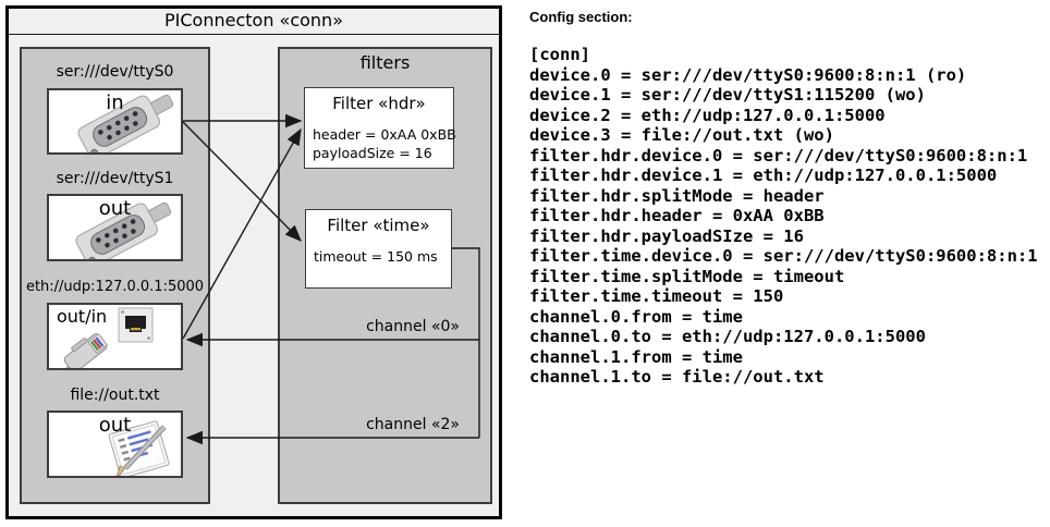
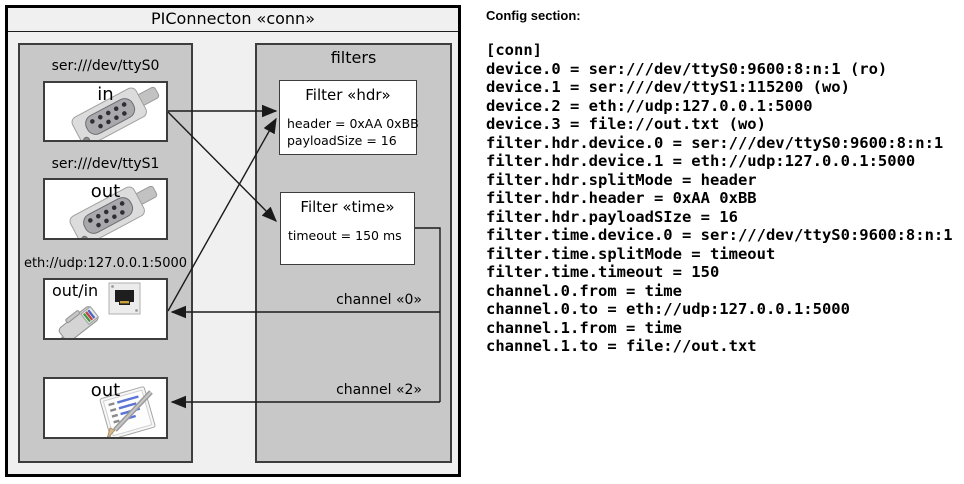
  PIConnecton «conn»
  filters
  ser:///dev/ttyS0
  in
  ser:///dev/ttyS1
  out
  eth://udp:127.0.0.1:5000
  out/in
- file://out.txt
  out
  Filter «hdr»
  header = 0xAA 0xBB
  payloadSize = 16
  Filter «time»
  timeout = 150 ms
  channel «0»
  channel «2»
  Config section:
  [conn]
  device.0 = ser:///dev/ttyS0:9600:8:n:1 (ro)
  device.1 = ser:///dev/ttyS1:115200 (wo)
  device.2 = eth://udp:127.0.0.1:5000
  device.3 = file://out.txt (wo)
  filter.hdr.device.0 = ser:///dev/ttyS0:9600:8:n:1
  filter.hdr.device.1 = eth://udp:127.0.0.1:5000
  filter.hdr.splitMode = header
  filter.hdr.header = 0xAA 0xBB
  filter.hdr.payloadSIze = 16
  filter.time.device.0 = ser:///dev/ttyS0:9600:8:n:1
  filter.time.splitMode = timeout
  filter.time.timeout = 150
  channel.0.from = time
  channel.0.to = eth://udp:127.0.0.1:5000
  channel.1.from = time
  channel.1.to = file://out.txt
